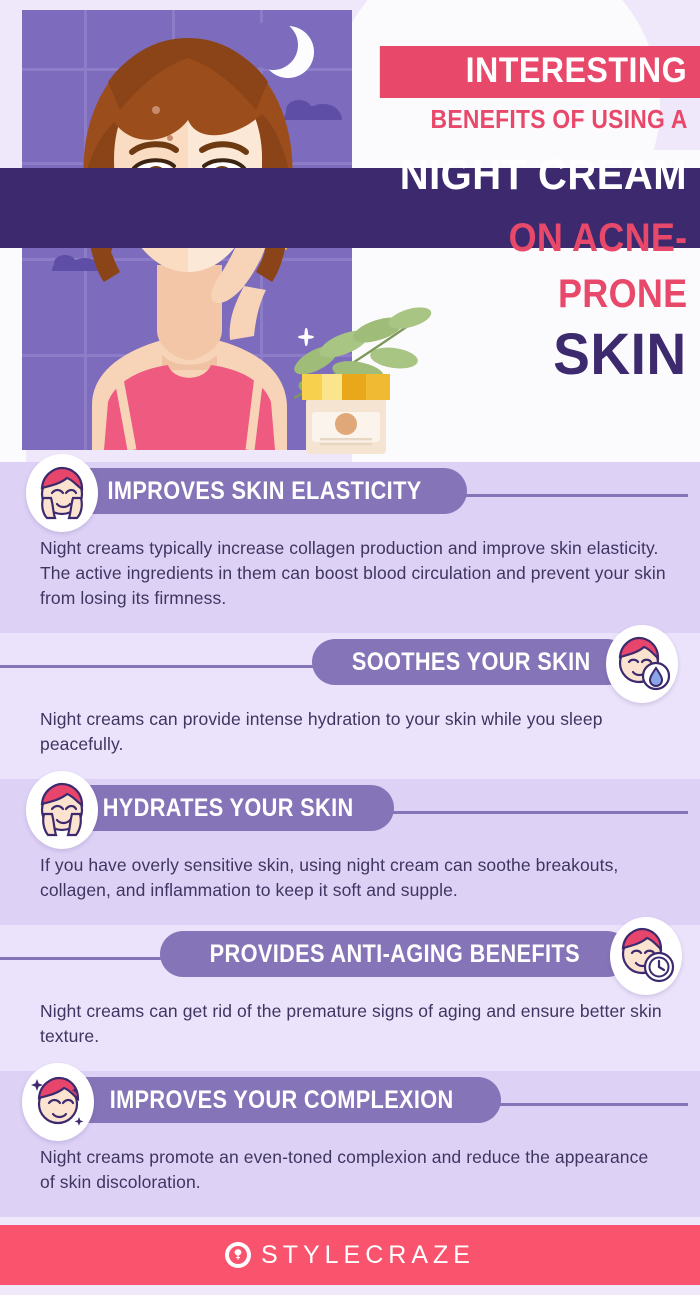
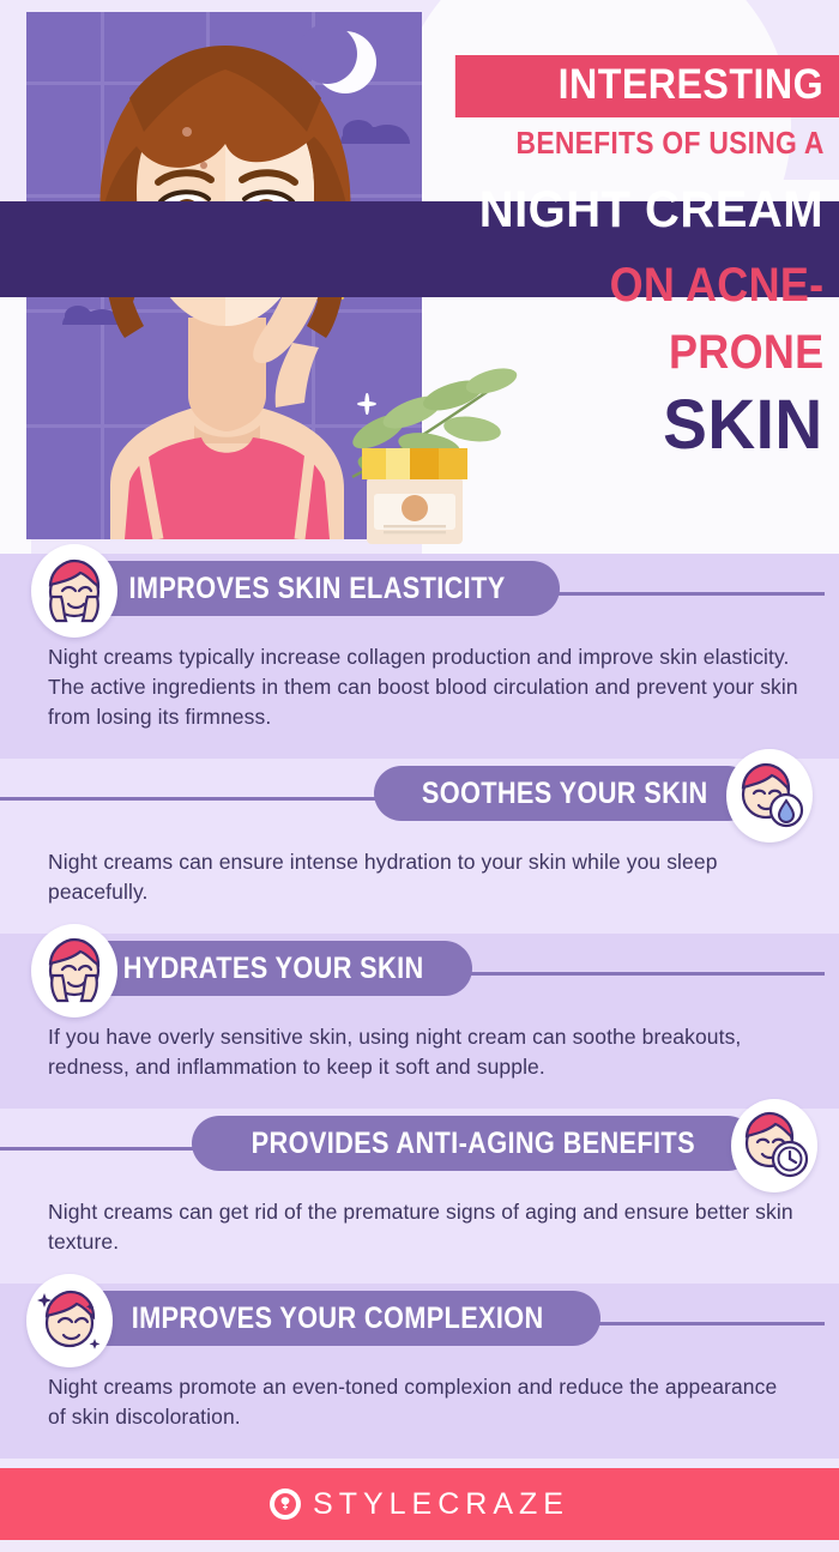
  INTERESTING
  BENEFITS OF USING A
  NIGHT CREAM
  ON ACNE-PRONE
  SKIN
  IMPROVES SKIN ELASTICITY
  Night creams typically increase collagen production and improve skin elasticity. The active ingredients in them can boost blood circulation and prevent your skin from losing its firmness.
  SOOTHES YOUR SKIN
- Night creams can provide intense hydration to your skin while you sleep peacefully.
+ Night creams can ensure intense hydration to your skin while you sleep peacefully.
  HYDRATES YOUR SKIN
- If you have overly sensitive skin, using night cream can soothe breakouts, collagen, and inflammation to keep it soft and supple.
+ If you have overly sensitive skin, using night cream can soothe breakouts, redness, and inflammation to keep it soft and supple.
  PROVIDES ANTI-AGING BENEFITS
  Night creams can get rid of the premature signs of aging and ensure better skin texture.
  IMPROVES YOUR COMPLEXION
  Night creams promote an even-toned complexion and reduce the appearance of skin discoloration.
  STYLECRAZE
